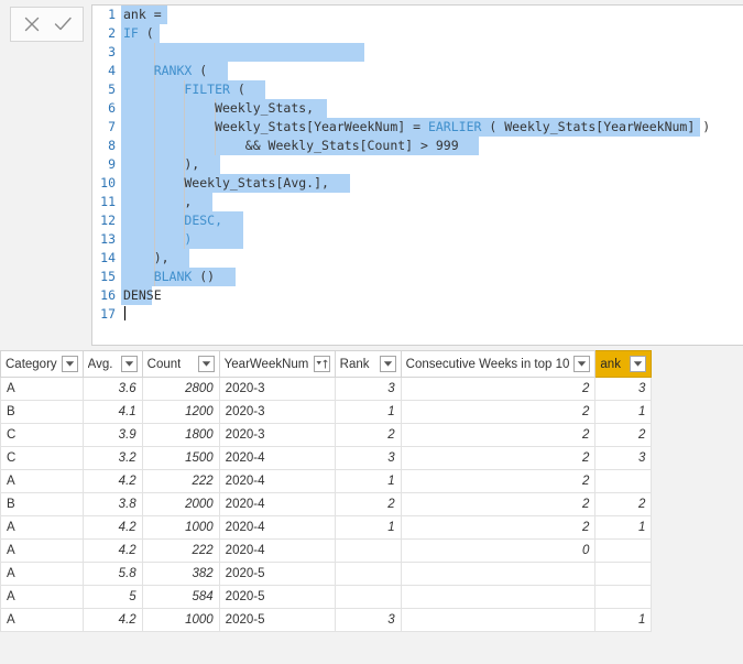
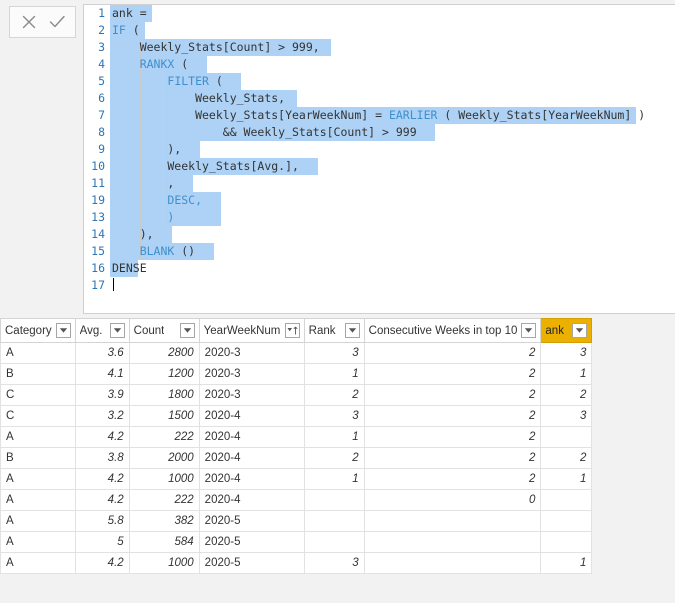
  1
  ank =
  2
  IF (
  3
+ Weekly_Stats[Count] > 999,
  4
  RANKX (
  5
  FILTER (
  6
  Weekly_Stats,
  7
  Weekly_Stats[YearWeekNum] = EARLIER ( Weekly_Stats[YearWeekNum] )
  8
  && Weekly_Stats[Count] > 999
  9
  ),
  10
  Weekly_Stats[Avg.],
  11
  ,
- 12
+ 19
  DESC,
  13
  )
  14
  ),
  15
  BLANK ()
  16
  DENSE
  17
  Category	Avg.	Count	YearWeekNum	Rank	Consecutive Weeks in top 10	ank
  A	3.6	2800	2020-3	3	2	3
  B	4.1	1200	2020-3	1	2	1
  C	3.9	1800	2020-3	2	2	2
  C	3.2	1500	2020-4	3	2	3
  A	4.2	222	2020-4	1	2
  B	3.8	2000	2020-4	2	2	2
  A	4.2	1000	2020-4	1	2	1
  A	4.2	222	2020-4		0
  A	5.8	382	2020-5
  A	5	584	2020-5
  A	4.2	1000	2020-5	3		1
